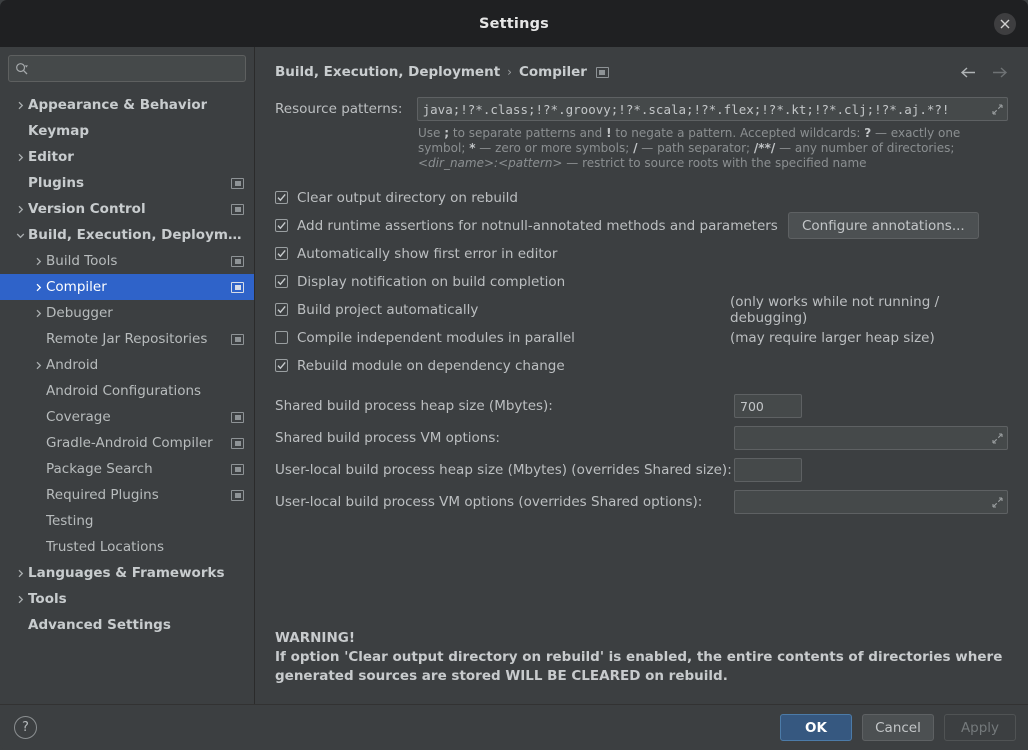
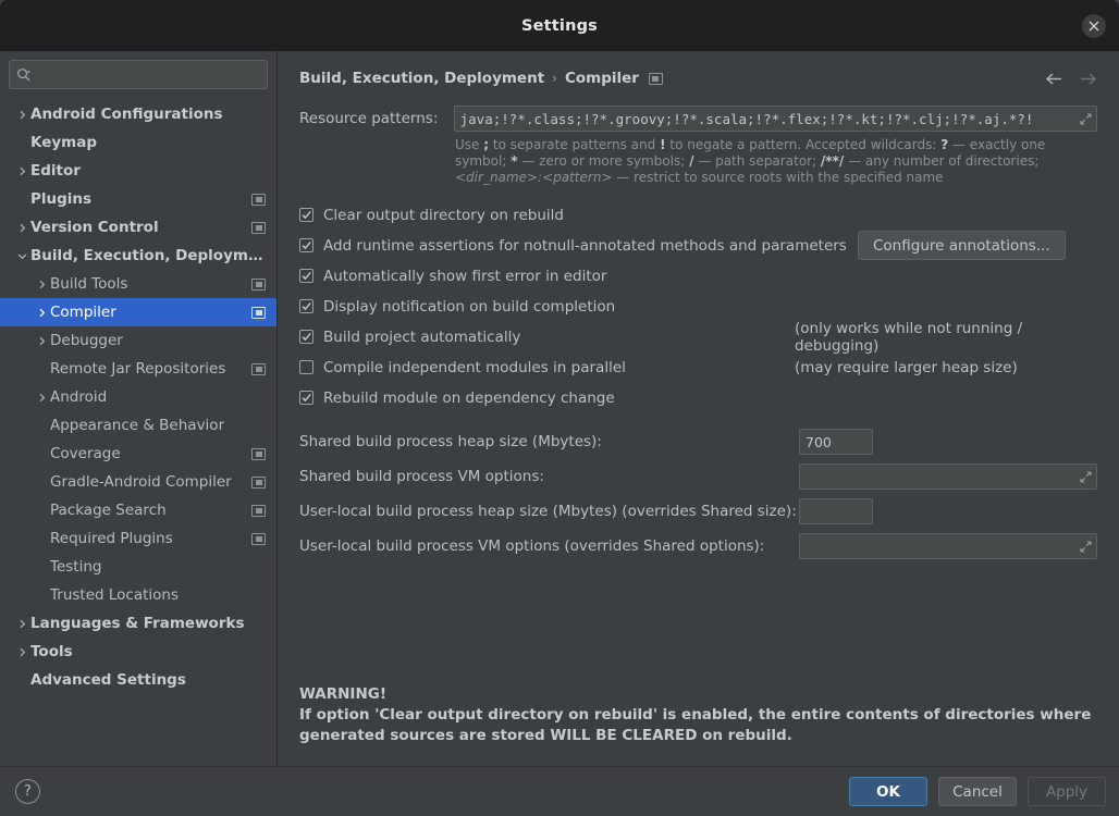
  Settings
- Appearance & Behavior
+ Android Configurations
  Keymap
  Editor
  Plugins
  Version Control
  Build, Execution, Deploymen
  Build Tools
  Compiler
  Debugger
  Remote Jar Repositories
  Android
- Android Configurations
+ Appearance & Behavior
  Coverage
  Gradle-Android Compiler
  Package Search
  Required Plugins
  Testing
  Trusted Locations
  Languages & Frameworks
  Tools
  Advanced Settings
  Build, Execution, Deployment
  ›
  Compiler
  Resource patterns:
  !?*.java;!?*.class;!?*.groovy;!?*.scala;!?*.flex;!?*.kt;!?*.clj;!?*.aj
  Use ; to separate patterns and ! to negate a pattern. Accepted wildcards: ? — exactly one symbol; * — zero or more symbols; / — path separator; /**/ — any number of directories; <dir_name>:<pattern> — restrict to source roots with the specified name
  Clear output directory on rebuild
  Add runtime assertions for notnull-annotated methods and parameters
  Configure annotations...
  Automatically show first error in editor
  Display notification on build completion
  Build project automatically
  (only works while not running / debugging)
  Compile independent modules in parallel
  (may require larger heap size)
  Rebuild module on dependency change
  Shared build process heap size (Mbytes):
  700
  Shared build process VM options:
  User-local build process heap size (Mbytes) (overrides Shared size):
  User-local build process VM options (overrides Shared options):
  WARNING!
  If option 'Clear output directory on rebuild' is enabled, the entire contents of directories where
  generated sources are stored WILL BE CLEARED on rebuild.
  ?
  OK
  Cancel
  Apply
